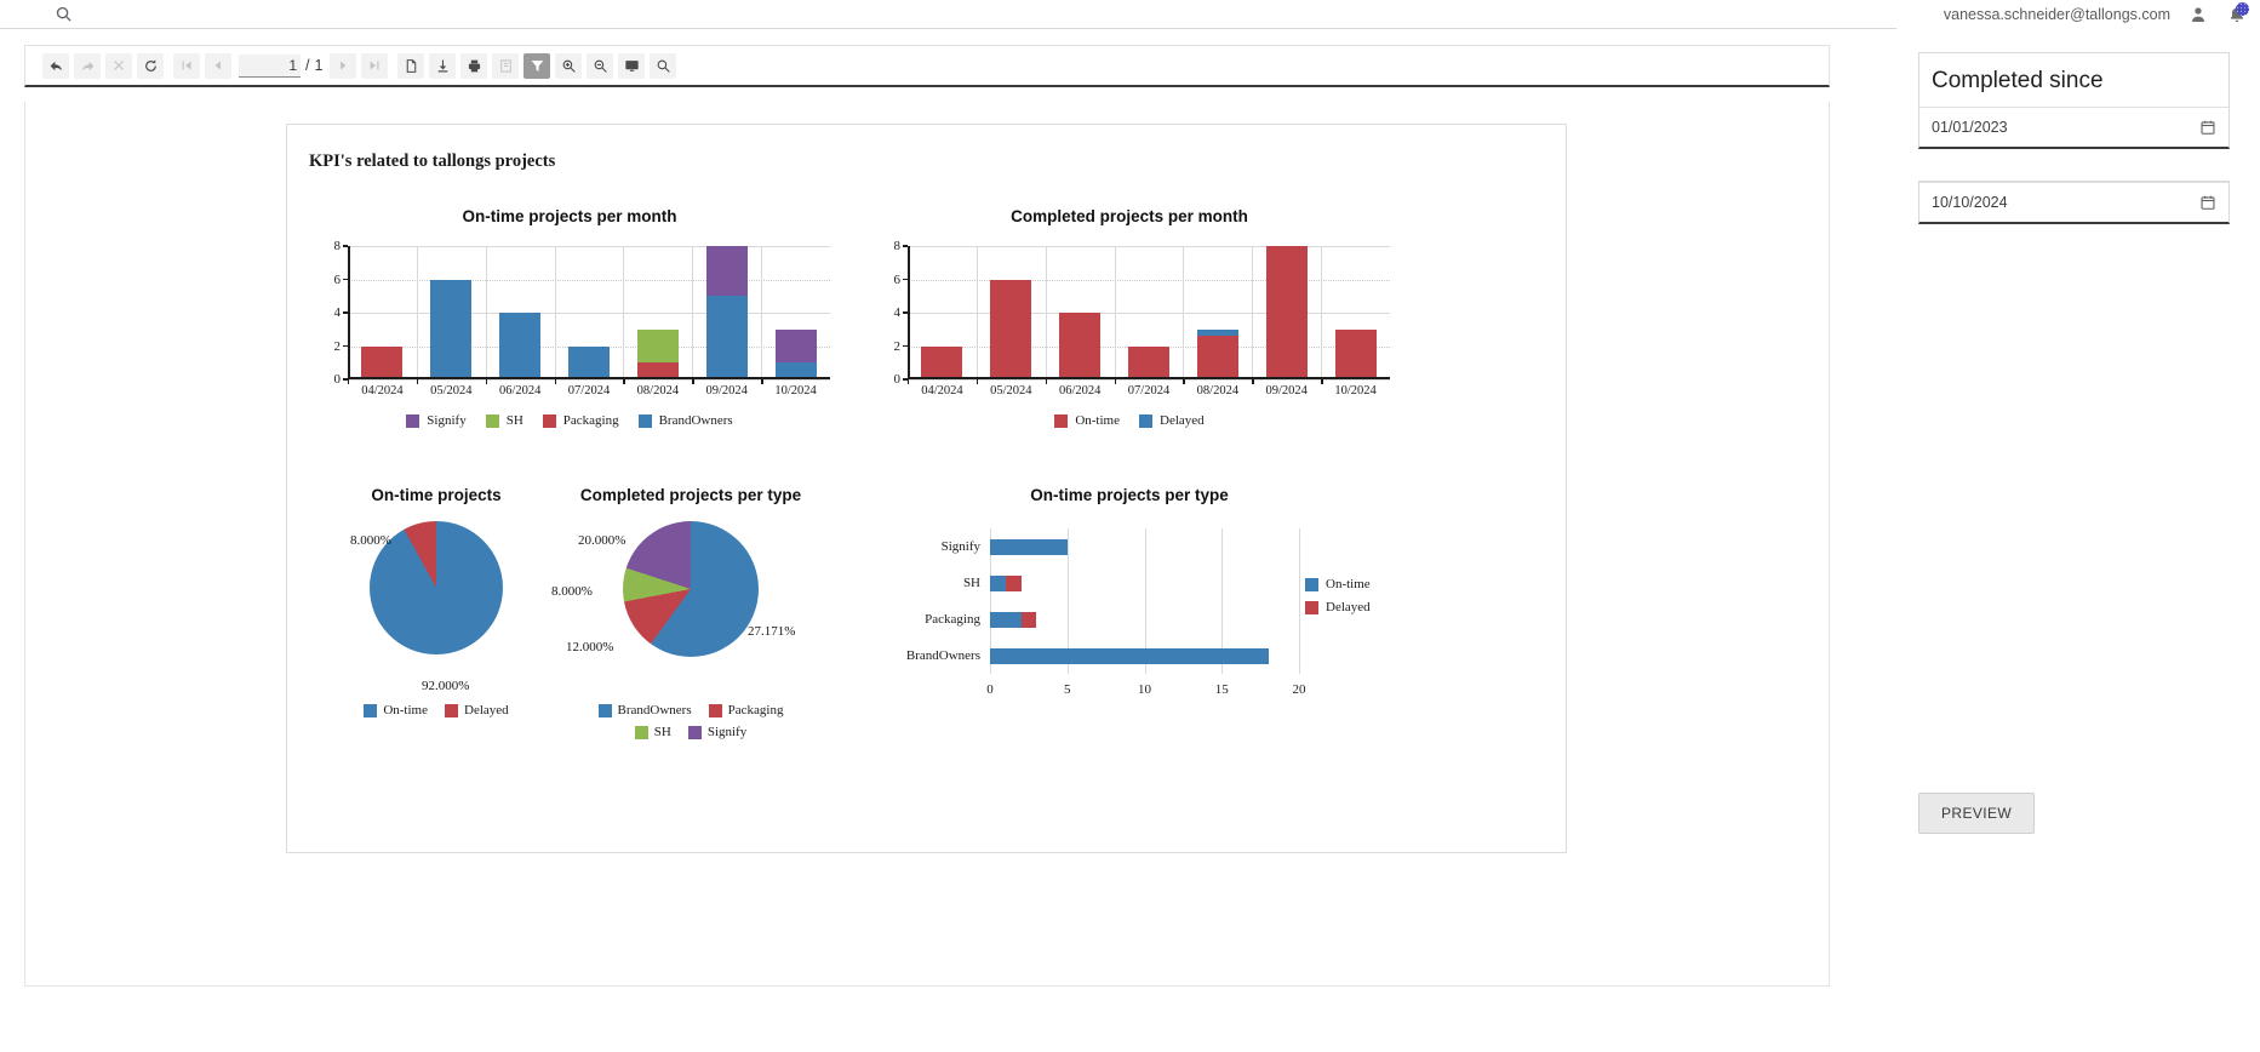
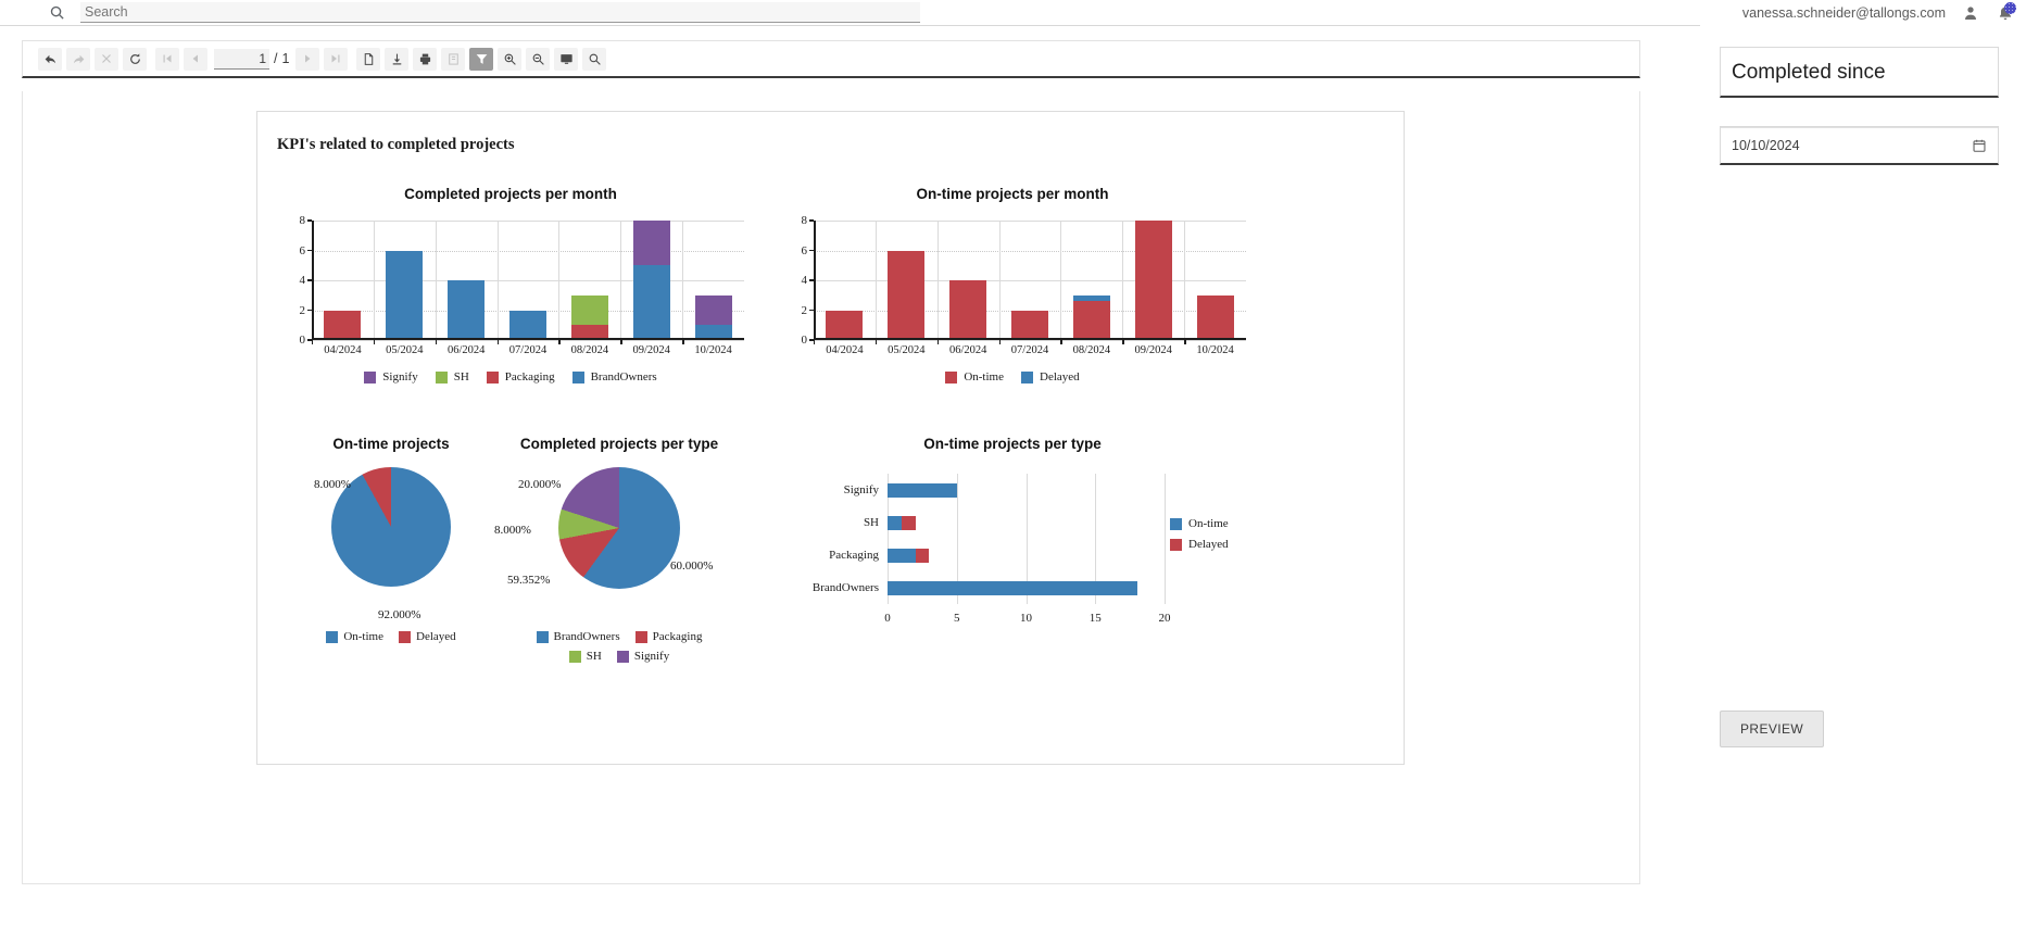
+ Search
  vanessa.schneider@tallongs.com
  1
  /
  1
- KPI's related to tallongs projects
+ KPI's related to completed projects
- On-time projects per month
+ Completed projects per month
  0
  2
  4
  6
  8
  04/2024
  05/2024
  06/2024
  07/2024
  08/2024
  09/2024
  10/2024
  Signify
  SH
  Packaging
  BrandOwners
- Completed projects per month
+ On-time projects per month
  0
  2
  4
  6
  8
  04/2024
  05/2024
  06/2024
  07/2024
  08/2024
  09/2024
  10/2024
  On-time
  Delayed
  On-time projects
  8.000%
  92.000%
  On-time
  Delayed
  Completed projects per type
  20.000%
  8.000%
- 12.000%
+ 59.352%
- 27.171%
+ 60.000%
  BrandOwners
  Packaging
  SH
  Signify
  On-time projects per type
  0
  5
  10
  15
  20
  Signify
  SH
  Packaging
  BrandOwners
  On-time
  Delayed
  Completed since
- 01/01/2023
  10/10/2024
  PREVIEW
